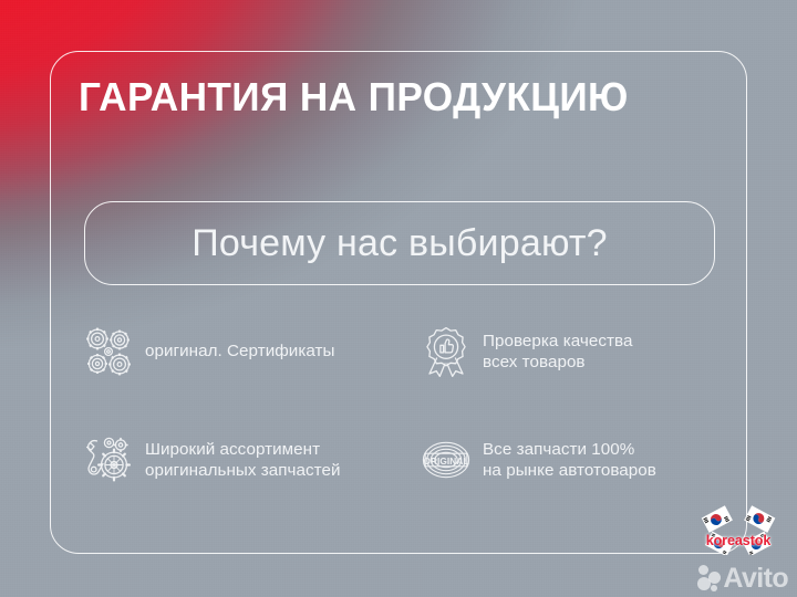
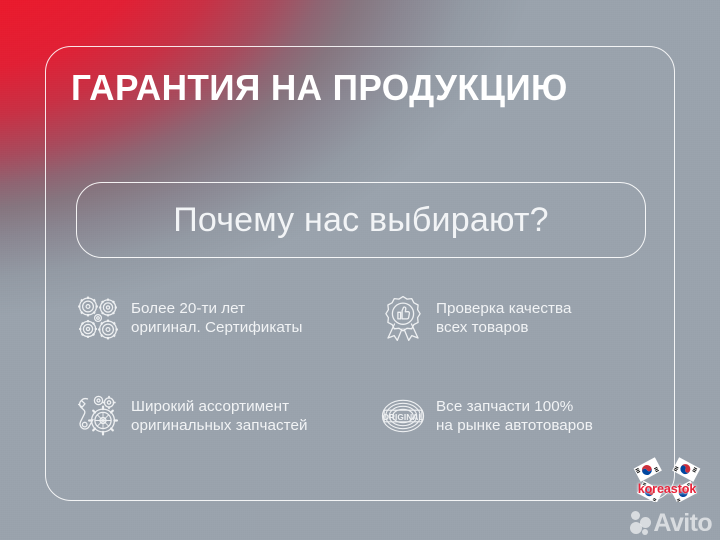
  ГАРАНТИЯ НА ПРОДУКЦИЮ
  Почему нас выбирают?
+ Более 20-ти лет
  оригинал. Сертификаты
  Проверка качества
  всех товаров
  Широкий ассортимент
  оригинальных запчастей
  ORIGINAL
  Все запчасти 100%
  на рынке автотоваров
  koreastok
  Avito
